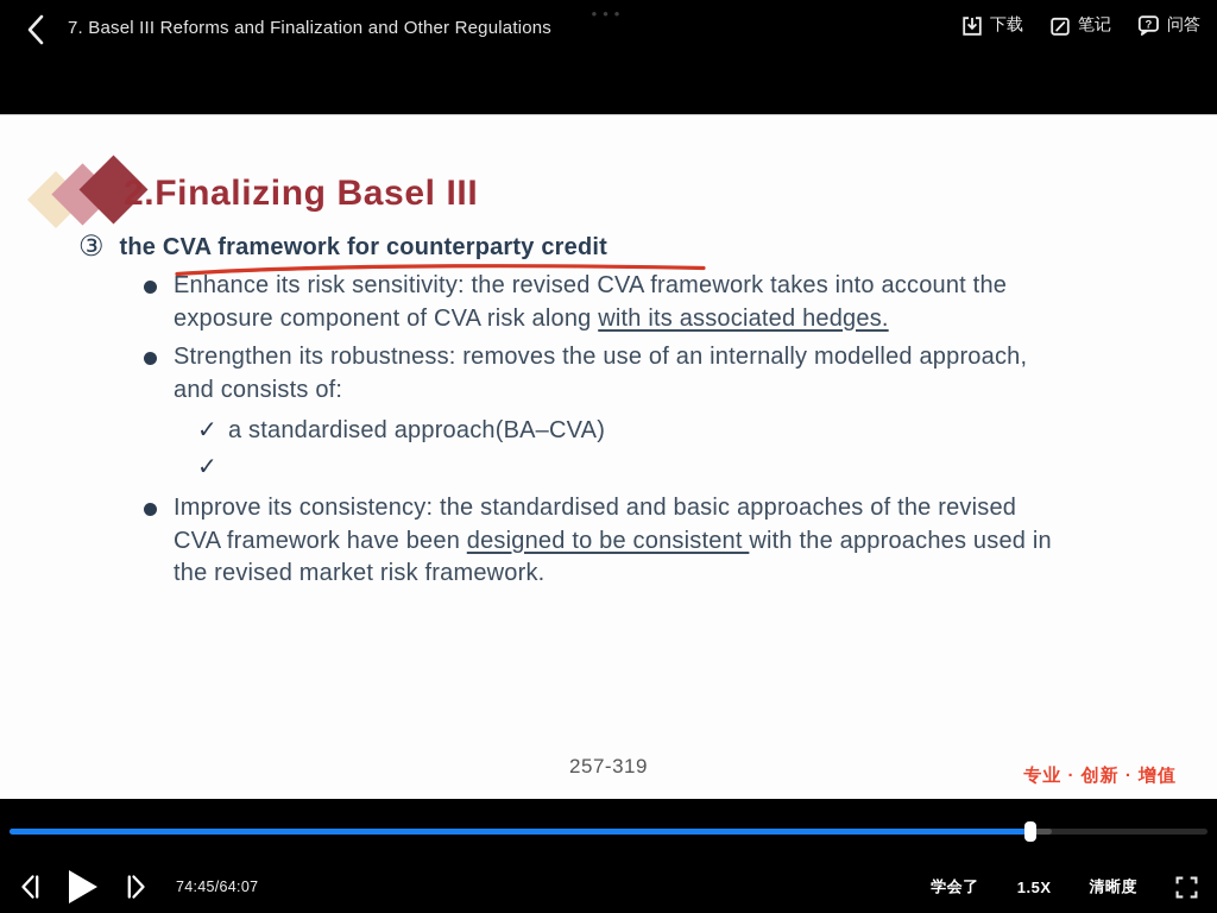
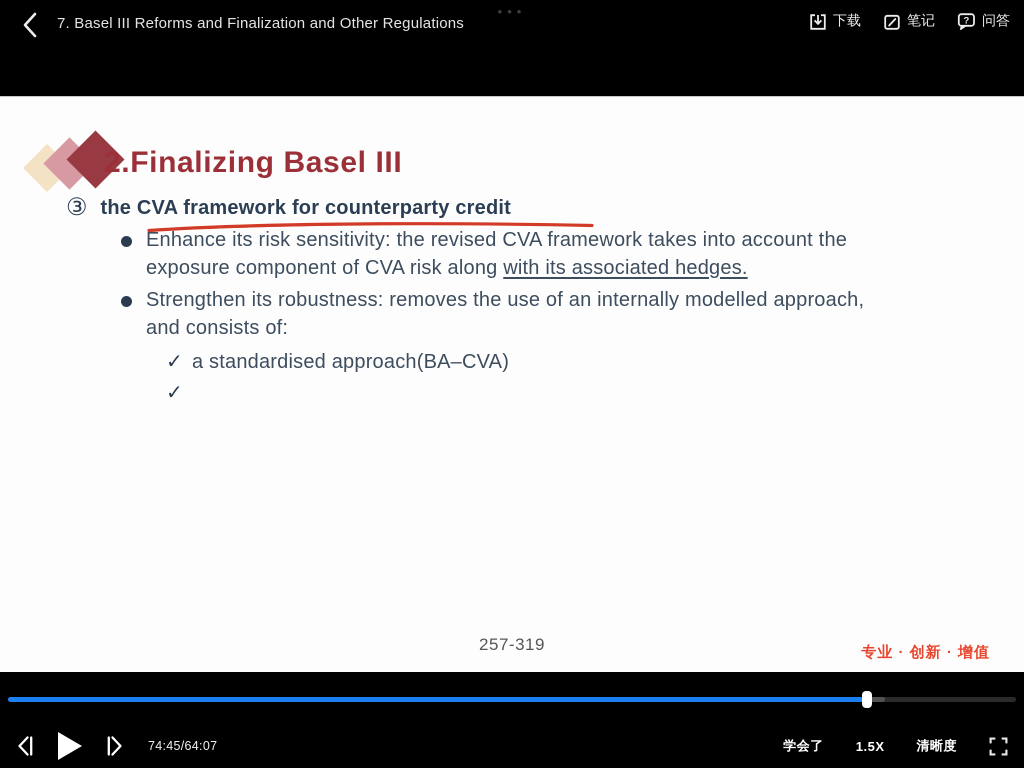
  7. Basel III Reforms and Finalization and Other Regulations
  •••
  下载
  笔记
  ?
  问答
  2.Finalizing Basel III
  ③
  the CVA framework for counterparty credit
  Enhance its risk sensitivity: the revised CVA framework takes into account the exposure component of CVA risk along with its associated hedges.
  Strengthen its robustness: removes the use of an internally modelled approach, and consists of:
  ✓
  a standardised approach(BA–CVA)
  ✓
- Improve its consistency: the standardised and basic approaches of the revised CVA framework have been designed to be consistent with the approaches used in the revised market risk framework.
  257-319
  专业 · 创新 · 增值
  74:45/64:07
  学会了
  1.5X
  清晰度
